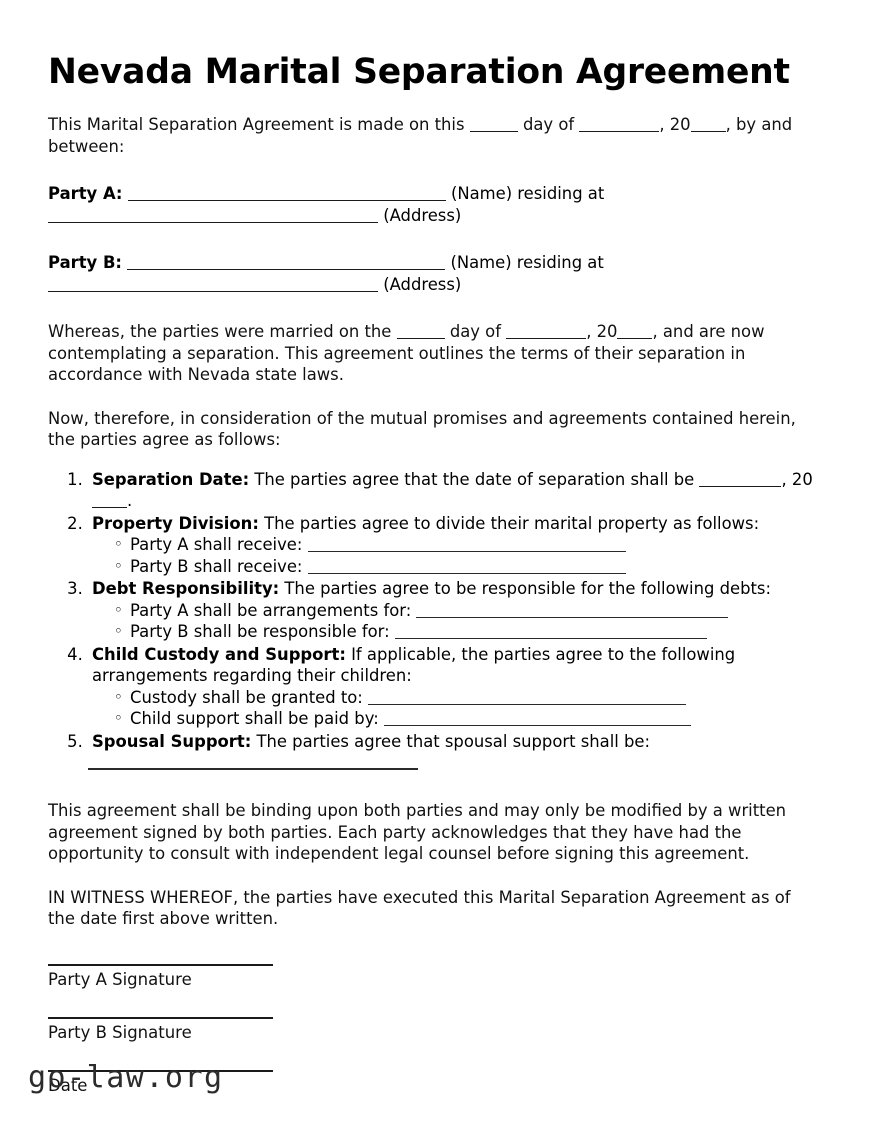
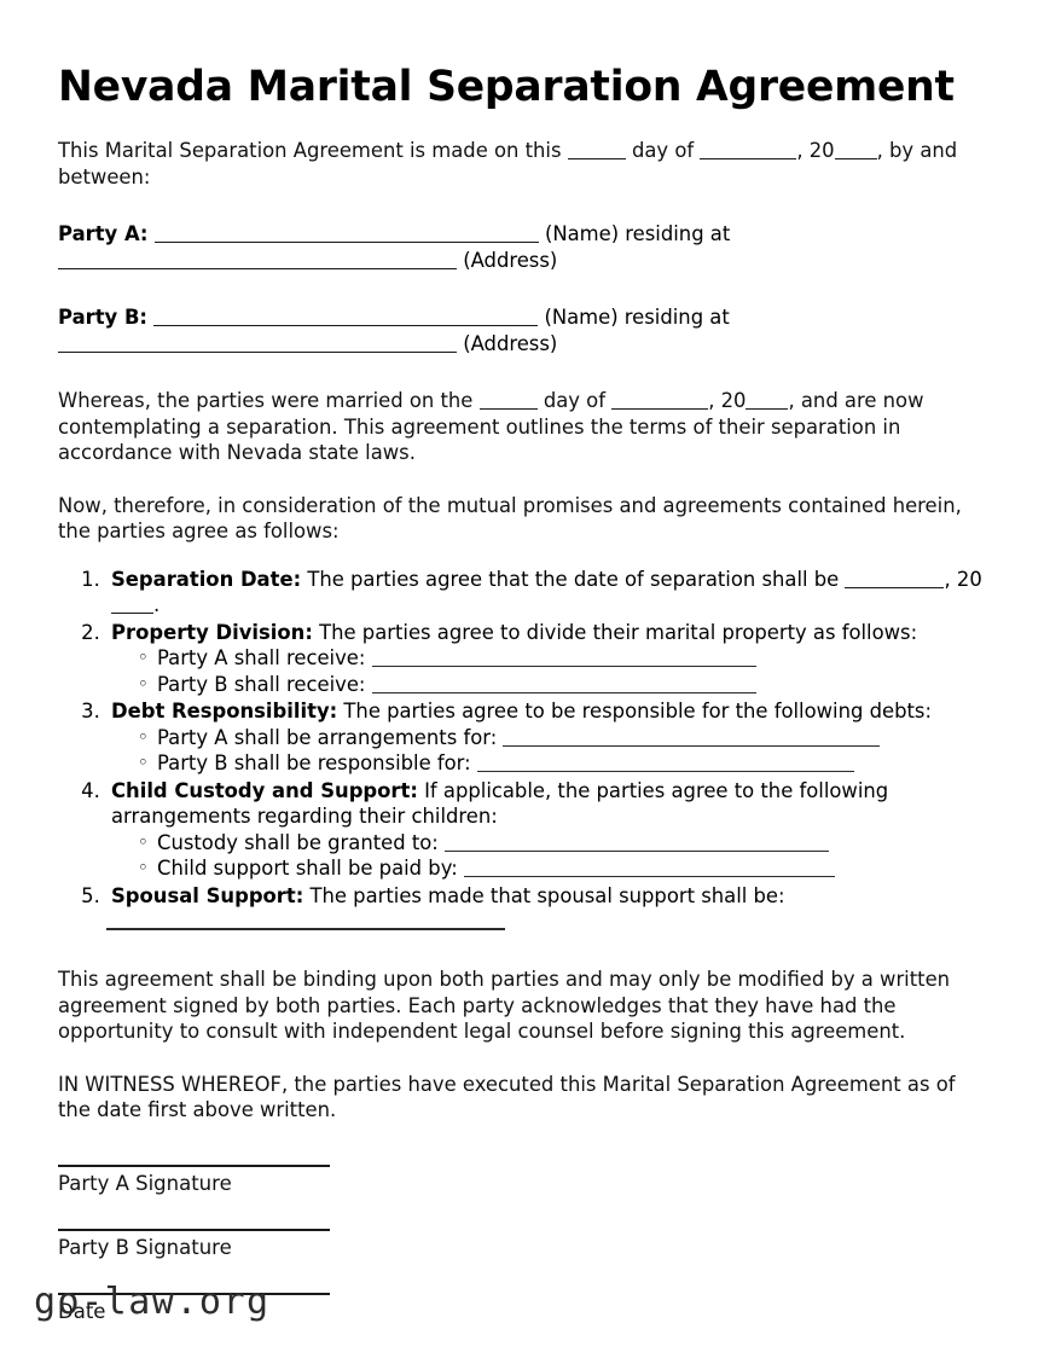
  Nevada Marital Separation Agreement
  This Marital Separation Agreement is made on this day of , 20 , by and between:
  Party A: (Name) residing at
  (Address)
  Party B: (Name) residing at
  (Address)
  Whereas, the parties were married on the day of , 20 , and are now contemplating a separation. This agreement outlines the terms of their separation in accordance with Nevada state laws.
  Now, therefore, in consideration of the mutual promises and agreements contained herein, the parties agree as follows:
  Separation Date: The parties agree that the date of separation shall be , 20.
  Property Division: The parties agree to divide their marital property as follows:
  Party A shall receive:
  Party B shall receive:
  Debt Responsibility: The parties agree to be responsible for the following debts:
  Party A shall be arrangements for:
  Party B shall be responsible for:
  Child Custody and Support: If applicable, the parties agree to the following arrangements regarding their children:
  Custody shall be granted to:
  Child support shall be paid by:
- Spousal Support: The parties agree that spousal support shall be:
+ Spousal Support: The parties made that spousal support shall be:
  This agreement shall be binding upon both parties and may only be modified by a written agreement signed by both parties. Each party acknowledges that they have had the opportunity to consult with independent legal counsel before signing this agreement.
  IN WITNESS WHEREOF, the parties have executed this Marital Separation Agreement as of the date first above written.
  Party A Signature
  Party B Signature
  Date
  go-law.org
